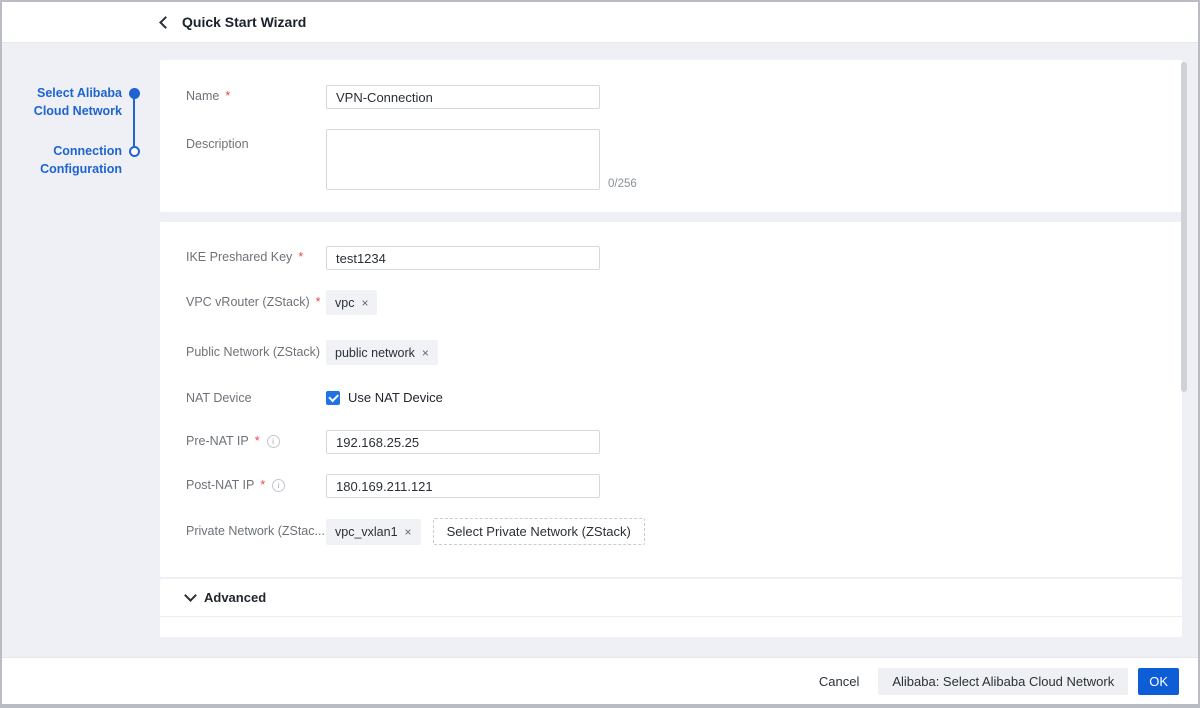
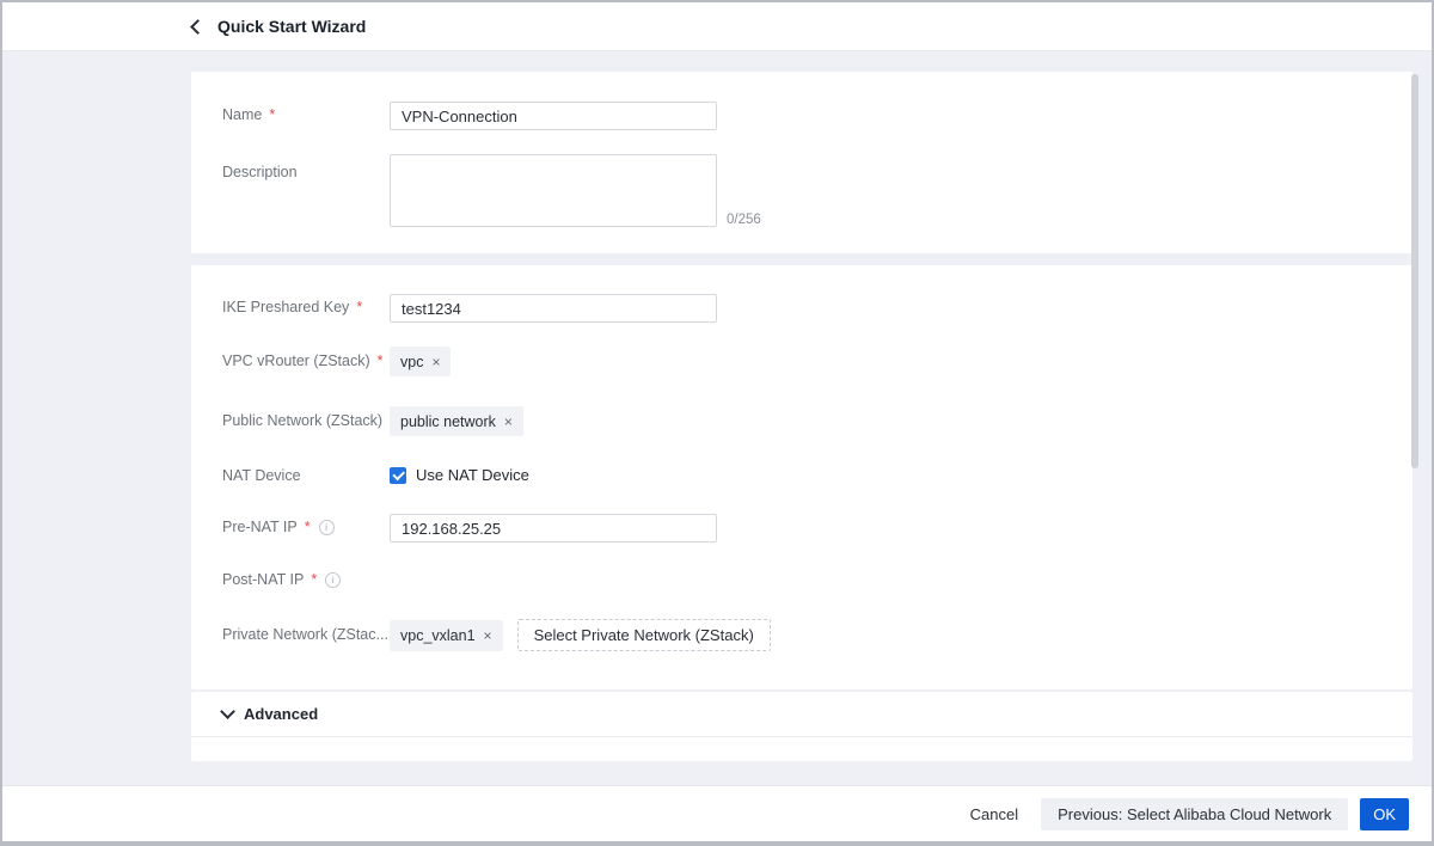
  Quick Start Wizard
- Select Alibaba Cloud Network
- Connection Configuration
  Name
  *
  VPN-Connection
  Description
  0/256
  IKE Preshared Key
  *
  test1234
  VPC vRouter (ZStack)
  *
  vpc
  ×
  Public Network (ZStack)
  public network
  ×
  NAT Device
  Use NAT Device
  Pre-NAT IP
  *
  i
  192.168.25.25
  Post-NAT IP
  *
  i
- 180.169.211.121
  Private Network (ZStac...
  vpc_vxlan1
  ×
  Select Private Network (ZStack)
  Advanced
  Cancel
- Alibaba: Select Alibaba Cloud Network
+ Previous: Select Alibaba Cloud Network
  OK
